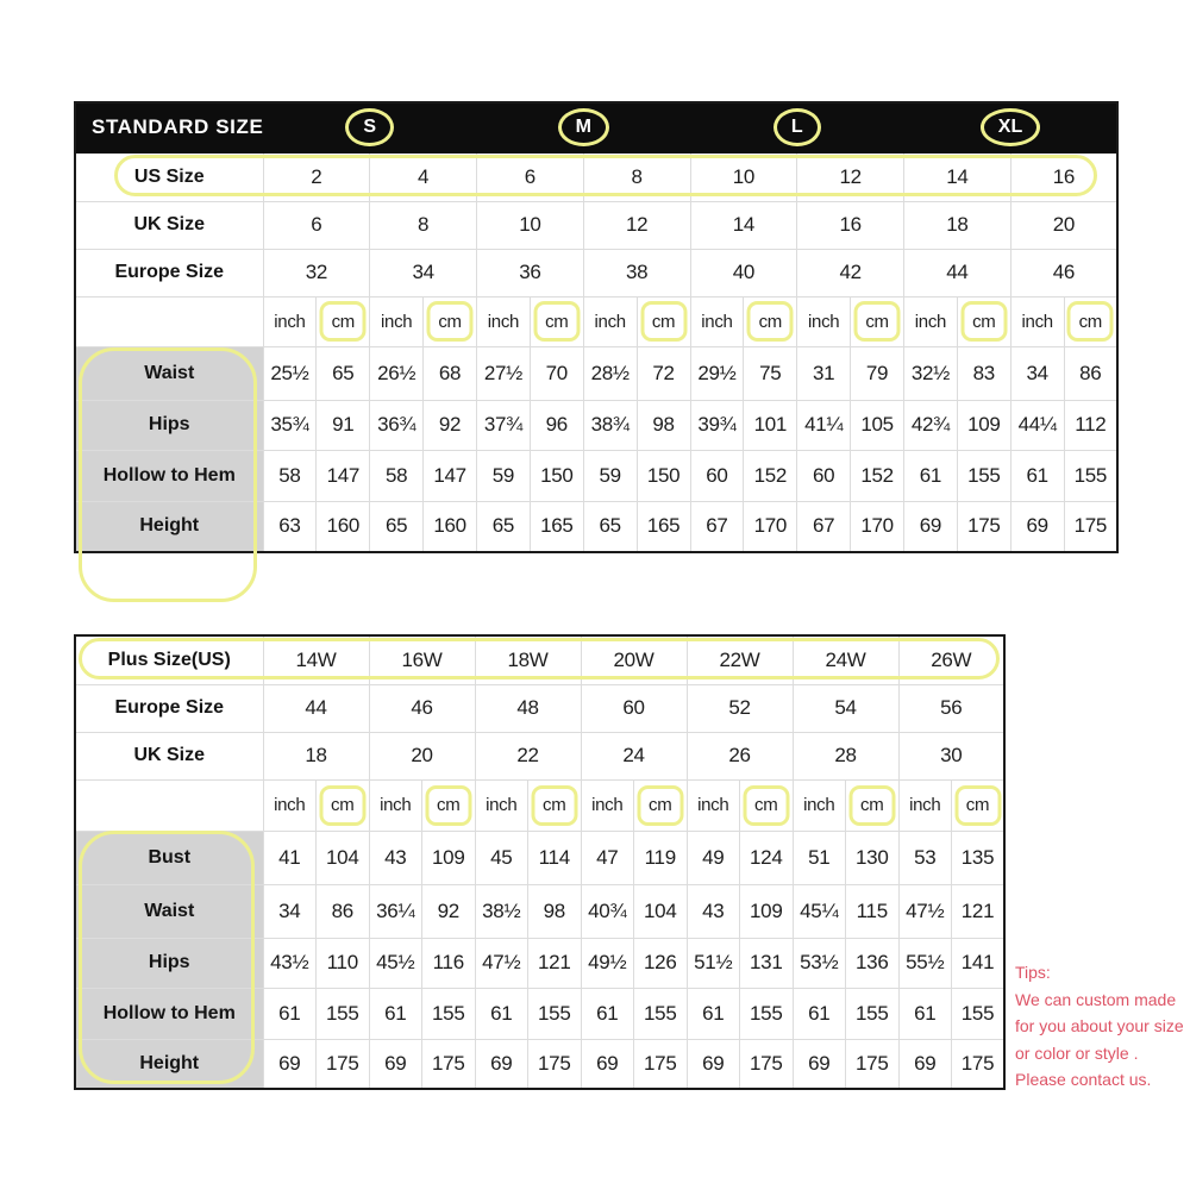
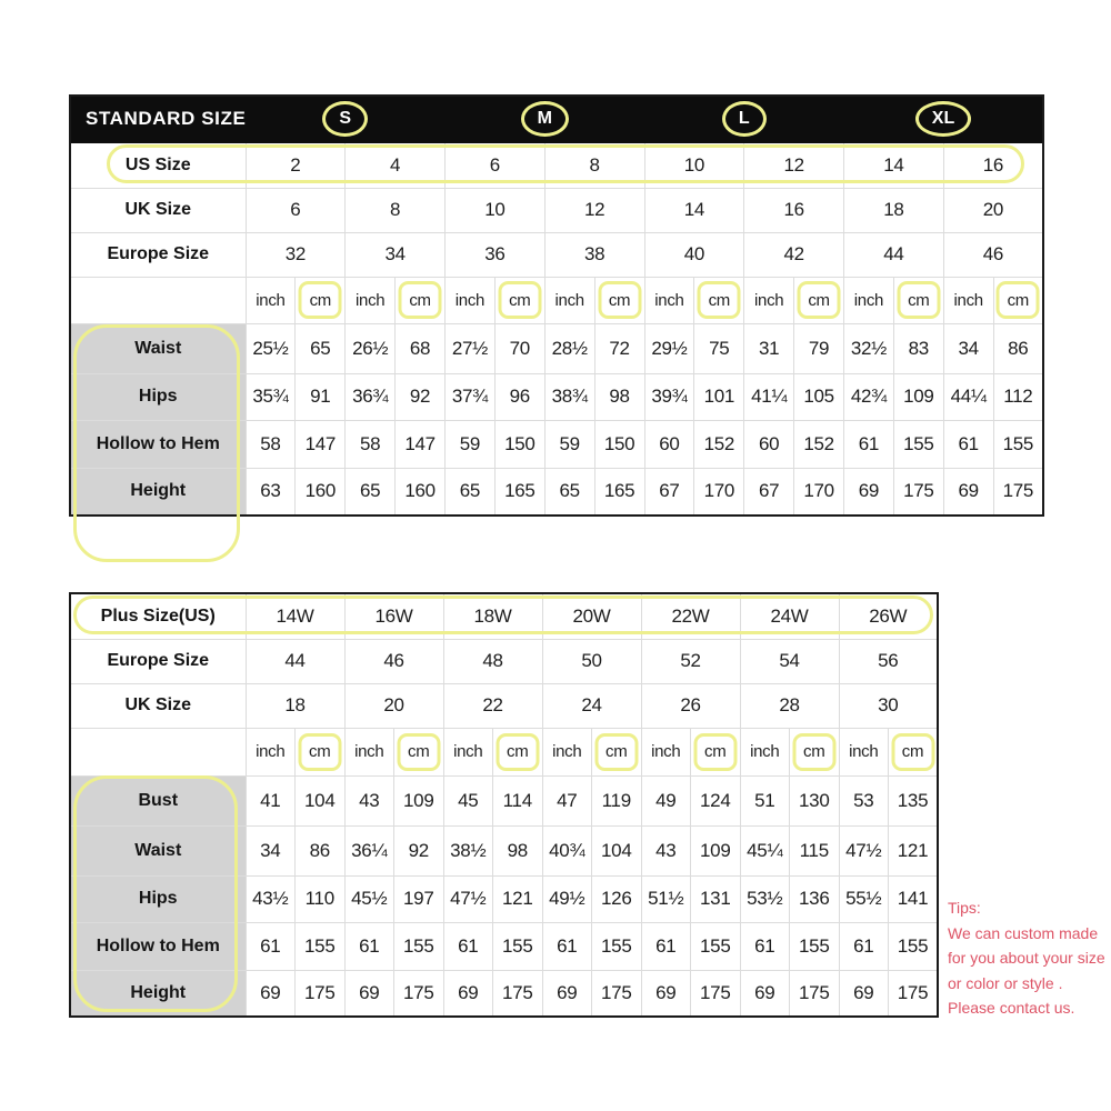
  STANDARD SIZE	S	M	L	XL
  US Size	2	4	6	8	10	12	14	16
  UK Size	6	8	10	12	14	16	18	20
  Europe Size	32	34	36	38	40	42	44	46
  	inch	cm	inch	cm	inch	cm	inch	cm	inch	cm	inch	cm	inch	cm	inch	cm
  Waist	25½	65	26½	68	27½	70	28½	72	29½	75	31	79	32½	83	34	86
  Hips	35¾	91	36¾	92	37¾	96	38¾	98	39¾	101	41¼	105	42¾	109	44¼	112
  Hollow to Hem	58	147	58	147	59	150	59	150	60	152	60	152	61	155	61	155
  Height	63	160	65	160	65	165	65	165	67	170	67	170	69	175	69	175
  Plus Size(US)	14W	16W	18W	20W	22W	24W	26W
- Europe Size	44	46	48	60	52	54	56
+ Europe Size	44	46	48	50	52	54	56
  UK Size	18	20	22	24	26	28	30
  	inch	cm	inch	cm	inch	cm	inch	cm	inch	cm	inch	cm	inch	cm
  Bust	41	104	43	109	45	114	47	119	49	124	51	130	53	135
  Waist	34	86	36¼	92	38½	98	40¾	104	43	109	45¼	115	47½	121
- Hips	43½	110	45½	116	47½	121	49½	126	51½	131	53½	136	55½	141
+ Hips	43½	110	45½	197	47½	121	49½	126	51½	131	53½	136	55½	141
  Hollow to Hem	61	155	61	155	61	155	61	155	61	155	61	155	61	155
  Height	69	175	69	175	69	175	69	175	69	175	69	175	69	175
  Tips:
  We can custom made
  for you about your size
  or color or style .
  Please contact us.
